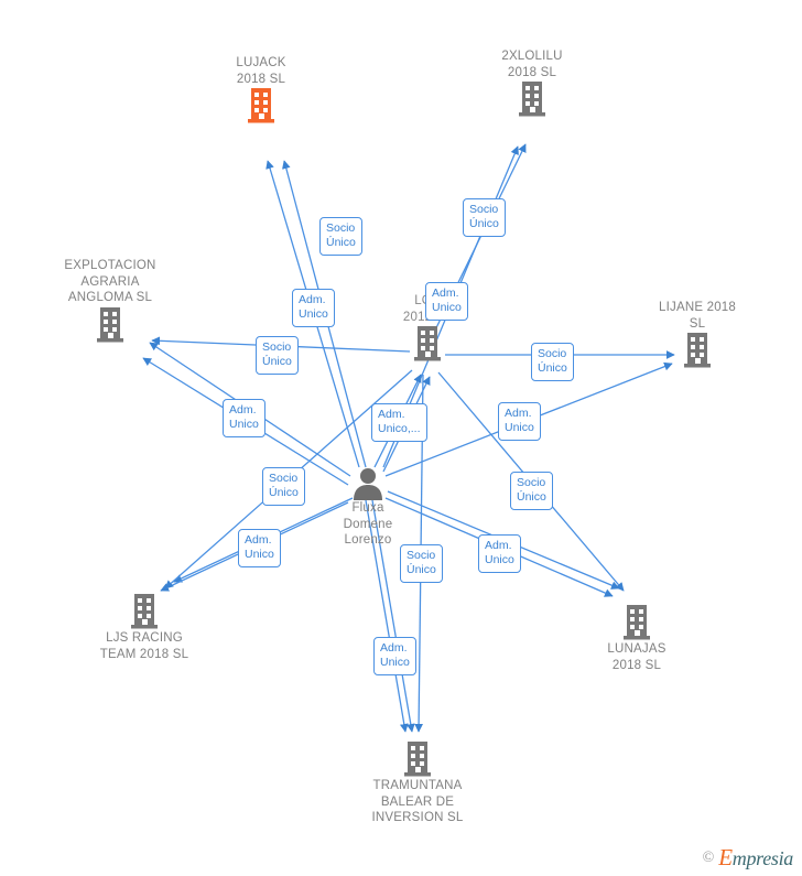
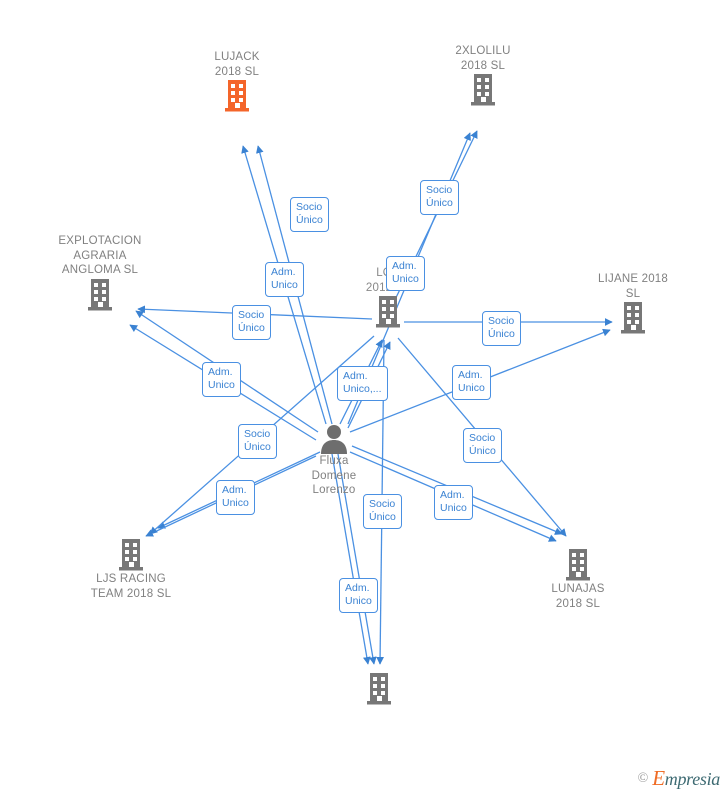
  LUJACK
  2018 SL
  2XLOLILU
  2018 SL
  EXPLOTACION
  AGRARIA
  ANGLOMA SL
  LIJANE 2018
  SL
  Fluxa
  Domene
  Lorenzo
  LJS RACING
  TEAM 2018 SL
  LUNAJAS
  2018 SL
- TRAMUNTANA
- BALEAR DE
- INVERSION SL
  Socio
  Único
  Socio
  Único
  Adm.
  Unico
  Adm.
  Unico
  Socio
  Único
  Socio
  Único
  Adm.
  Unico
  Adm.
  Unico,...
  Adm.
  Unico
  Socio
  Único
  Socio
  Único
  Adm.
  Unico
  Adm.
  Unico
  Socio
  Único
  Adm.
  Unico
  ©
  Empresia
